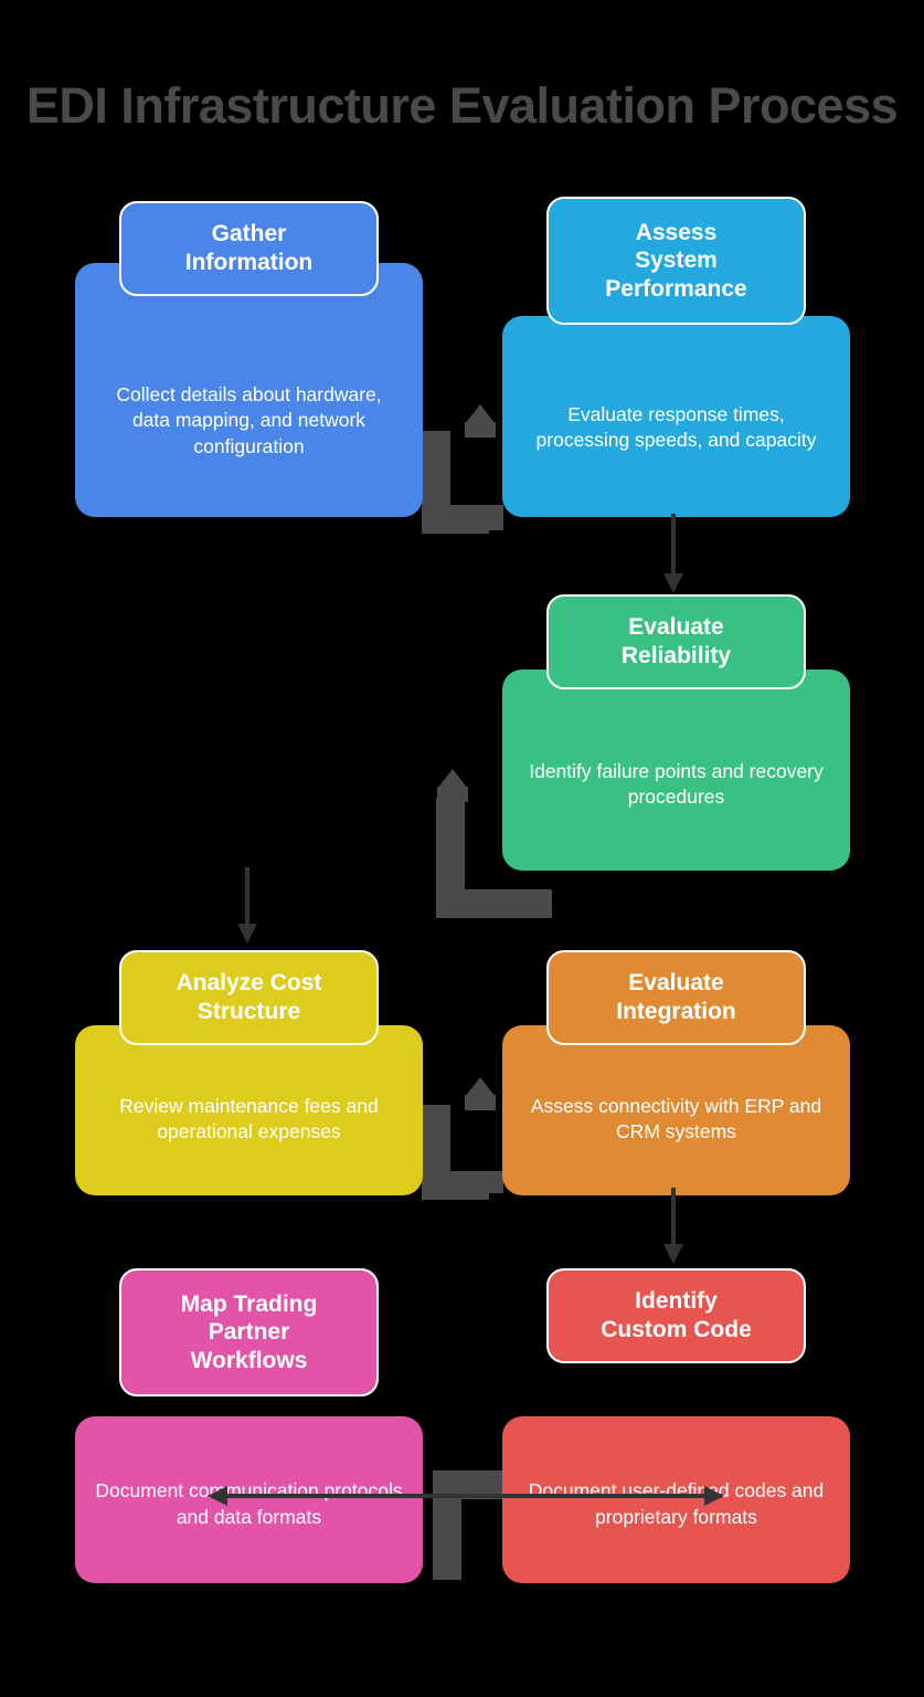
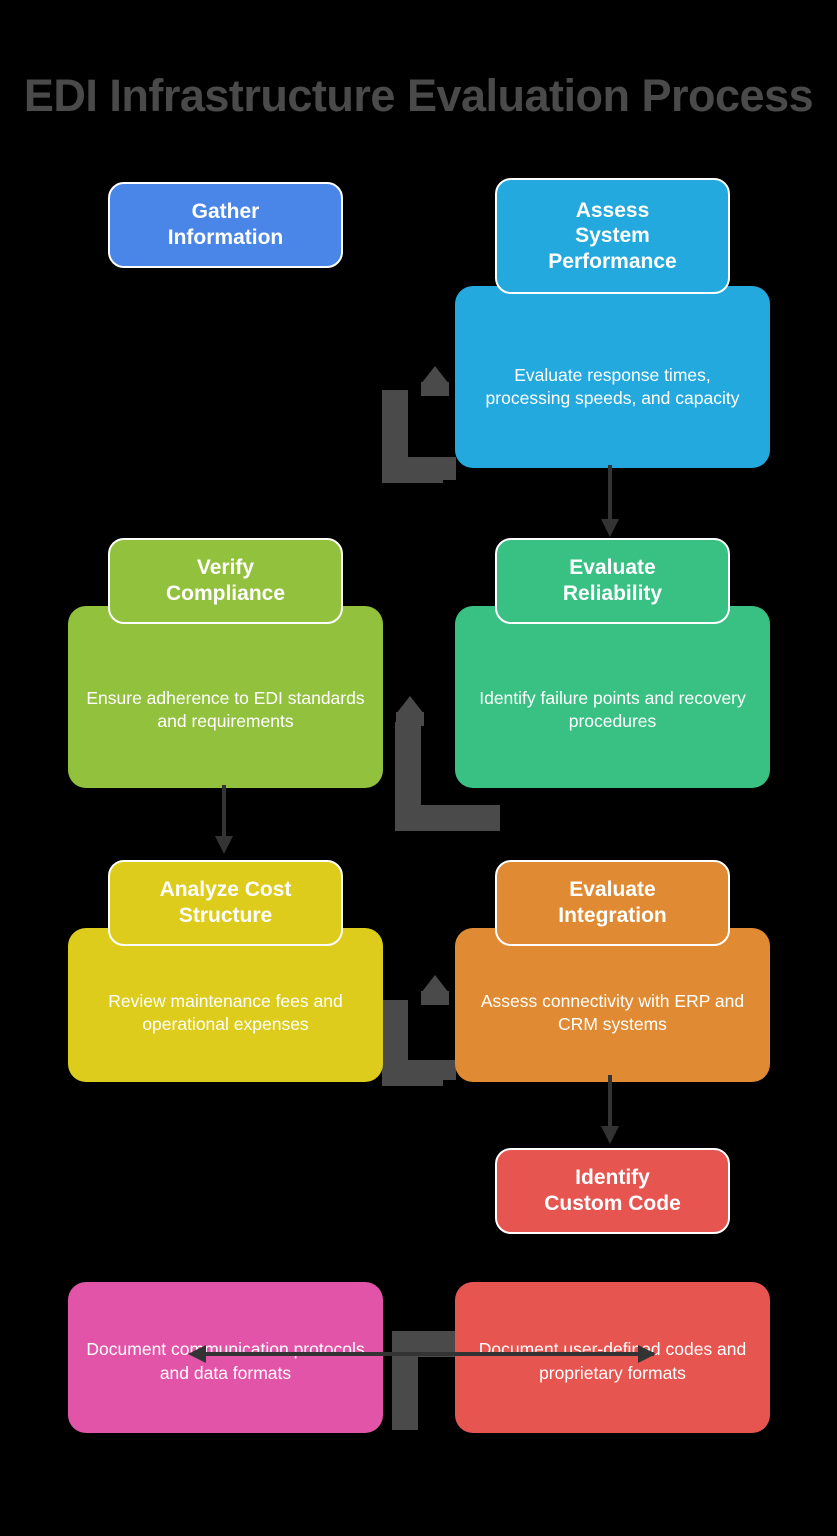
  EDI Infrastructure Evaluation Process
- Collect details about hardware, data mapping, and network configuration
  Gather
  Information
  Evaluate response times, processing speeds, and capacity
  Assess
  System
  Performance
+ Ensure adherence to EDI standards and requirements
+ Verify
+ Compliance
  Identify failure points and recovery procedures
  Evaluate
  Reliability
  Review maintenance fees and operational expenses
  Analyze Cost
  Structure
  Assess connectivity with ERP and CRM systems
  Evaluate
  Integration
  Document communication protocols and data formats
- Map Trading
- Partner
- Workflows
  Document user-defind codes and proprietary formats
  Identify
  Custom Code
